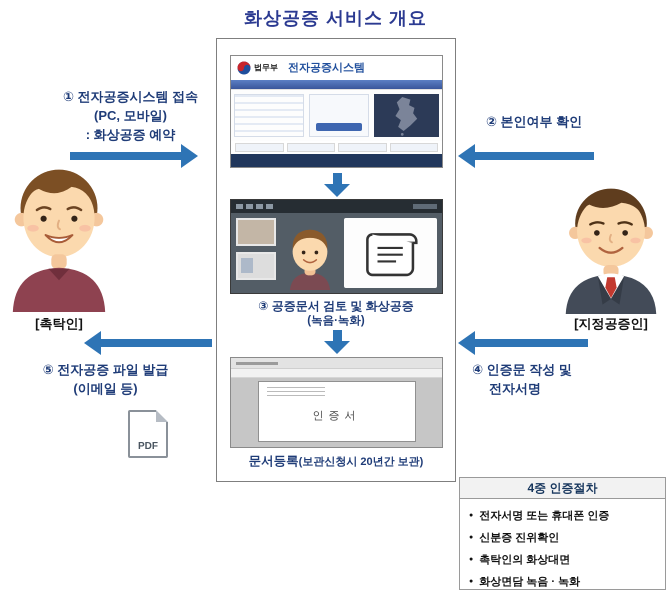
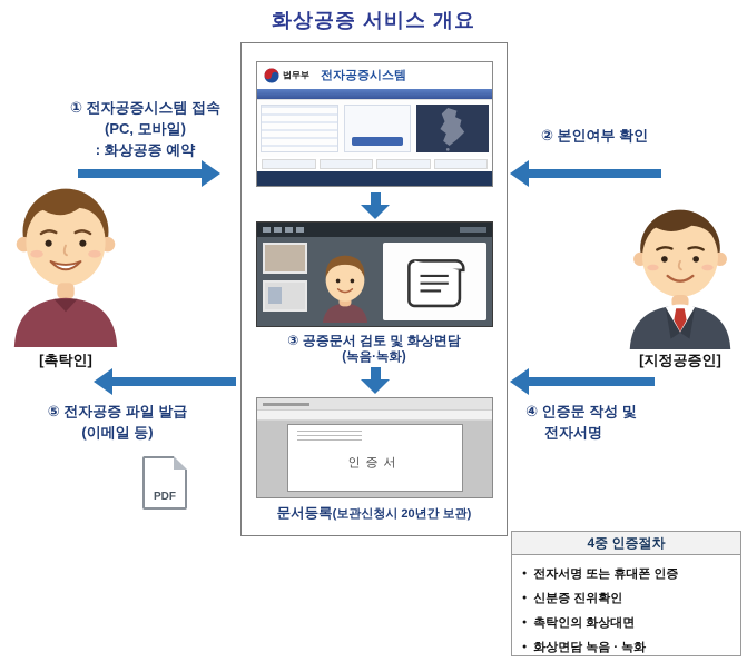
  화상공증 서비스 개요
  법무부
  전자공증시스템
- ③ 공증문서 검토 및 화상공증
+ ③ 공증문서 검토 및 화상면담
  (녹음·녹화)
  인증서
  문서등록(보관신청시 20년간 보관)
  ① 전자공증시스템 접속
  (PC, 모바일)
  : 화상공증 예약
  ② 본인여부 확인
  ④ 인증문 작성 및
  전자서명
  ⑤ 전자공증 파일 발급
  (이메일 등)
  [촉탁인]
  [지정공증인]
  PDF
  4중 인증절차
  전자서명 또는 휴대폰 인증
  신분증 진위확인
  촉탁인의 화상대면
  화상면담 녹음 · 녹화
